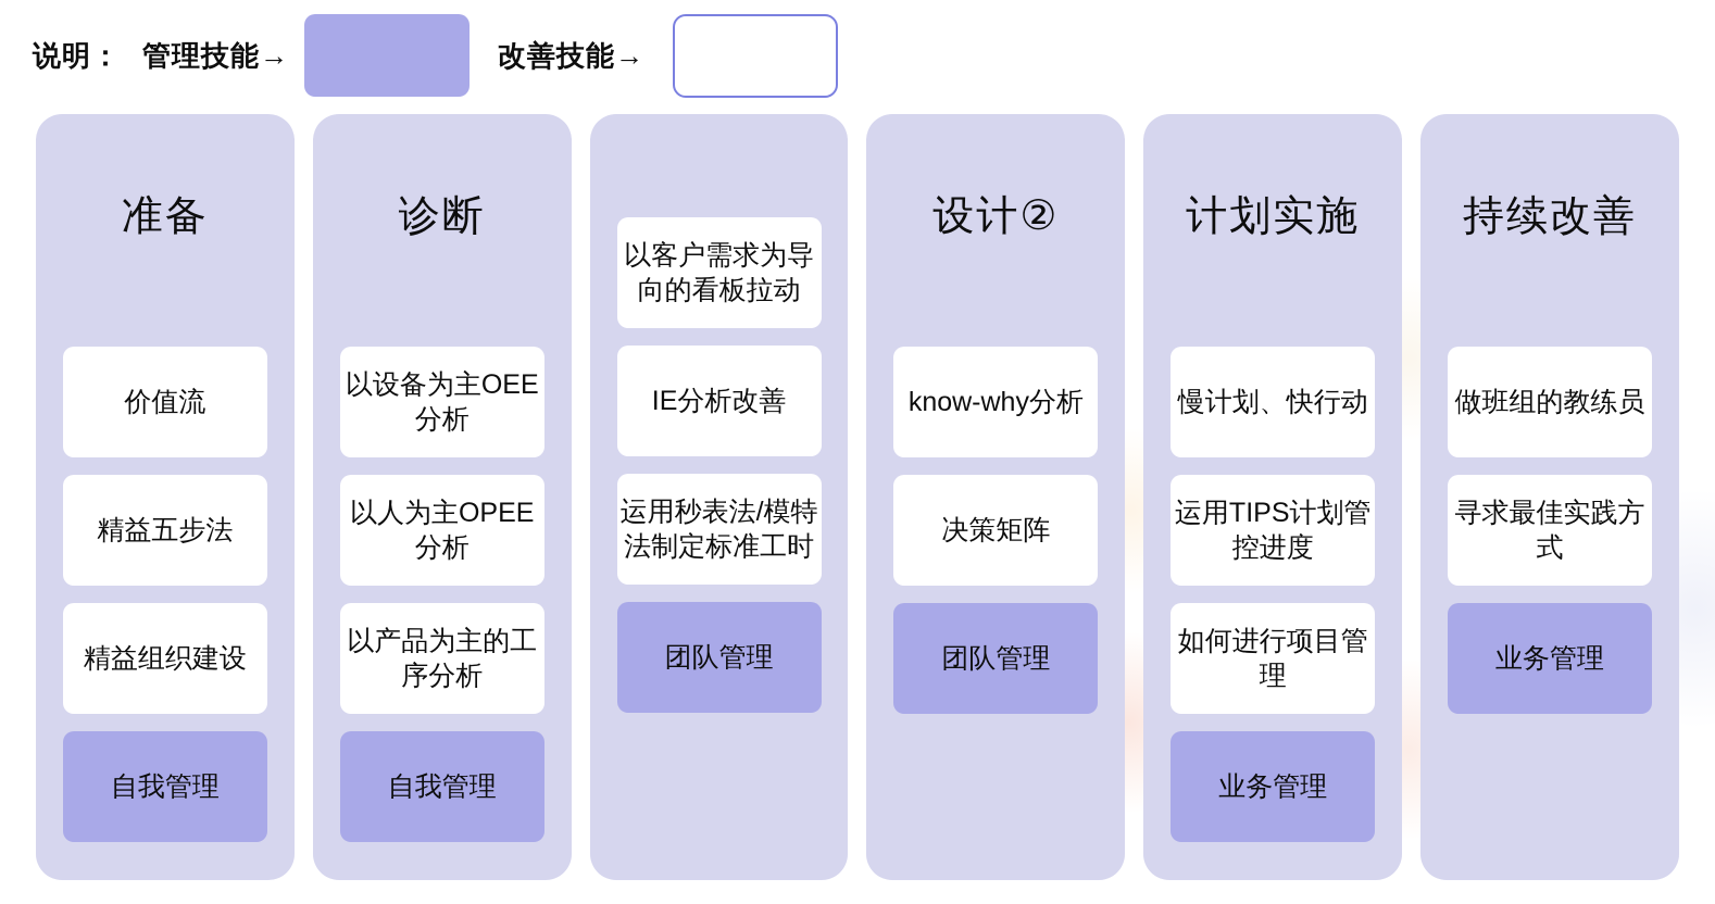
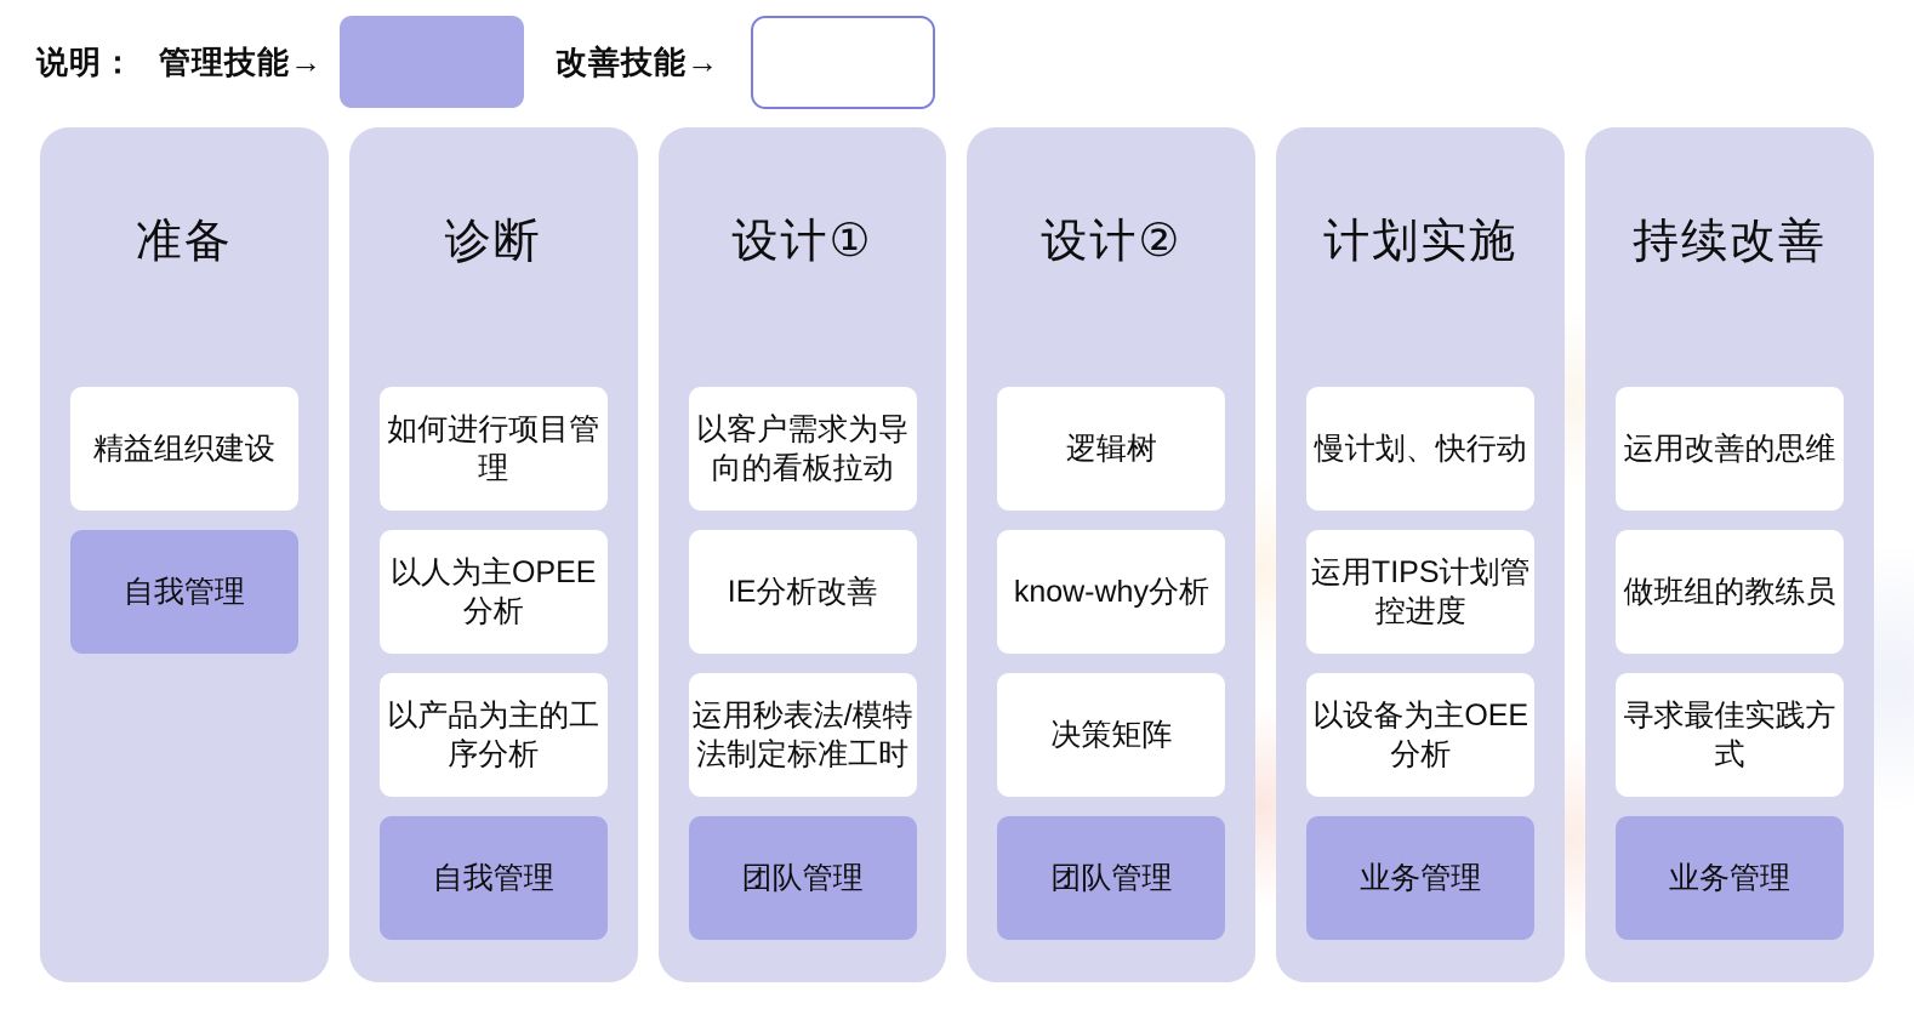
  说明：
  管理技能→
  改善技能→
  准备
- 价值流
- 精益五步法
  精益组织建设
  自我管理
  诊断
- 以设备为主OEE分析
+ 如何进行项目管理
  以人为主OPEE分析
  以产品为主的工序分析
  自我管理
+ 设计①
  以客户需求为导向的看板拉动
  IE分析改善
  运用秒表法/模特法制定标准工时
  团队管理
  设计②
+ 逻辑树
  know-why分析
  决策矩阵
  团队管理
  计划实施
  慢计划、快行动
  运用TIPS计划管控进度
- 如何进行项目管理
+ 以设备为主OEE分析
  业务管理
  持续改善
+ 运用改善的思维
  做班组的教练员
  寻求最佳实践方式
  业务管理
